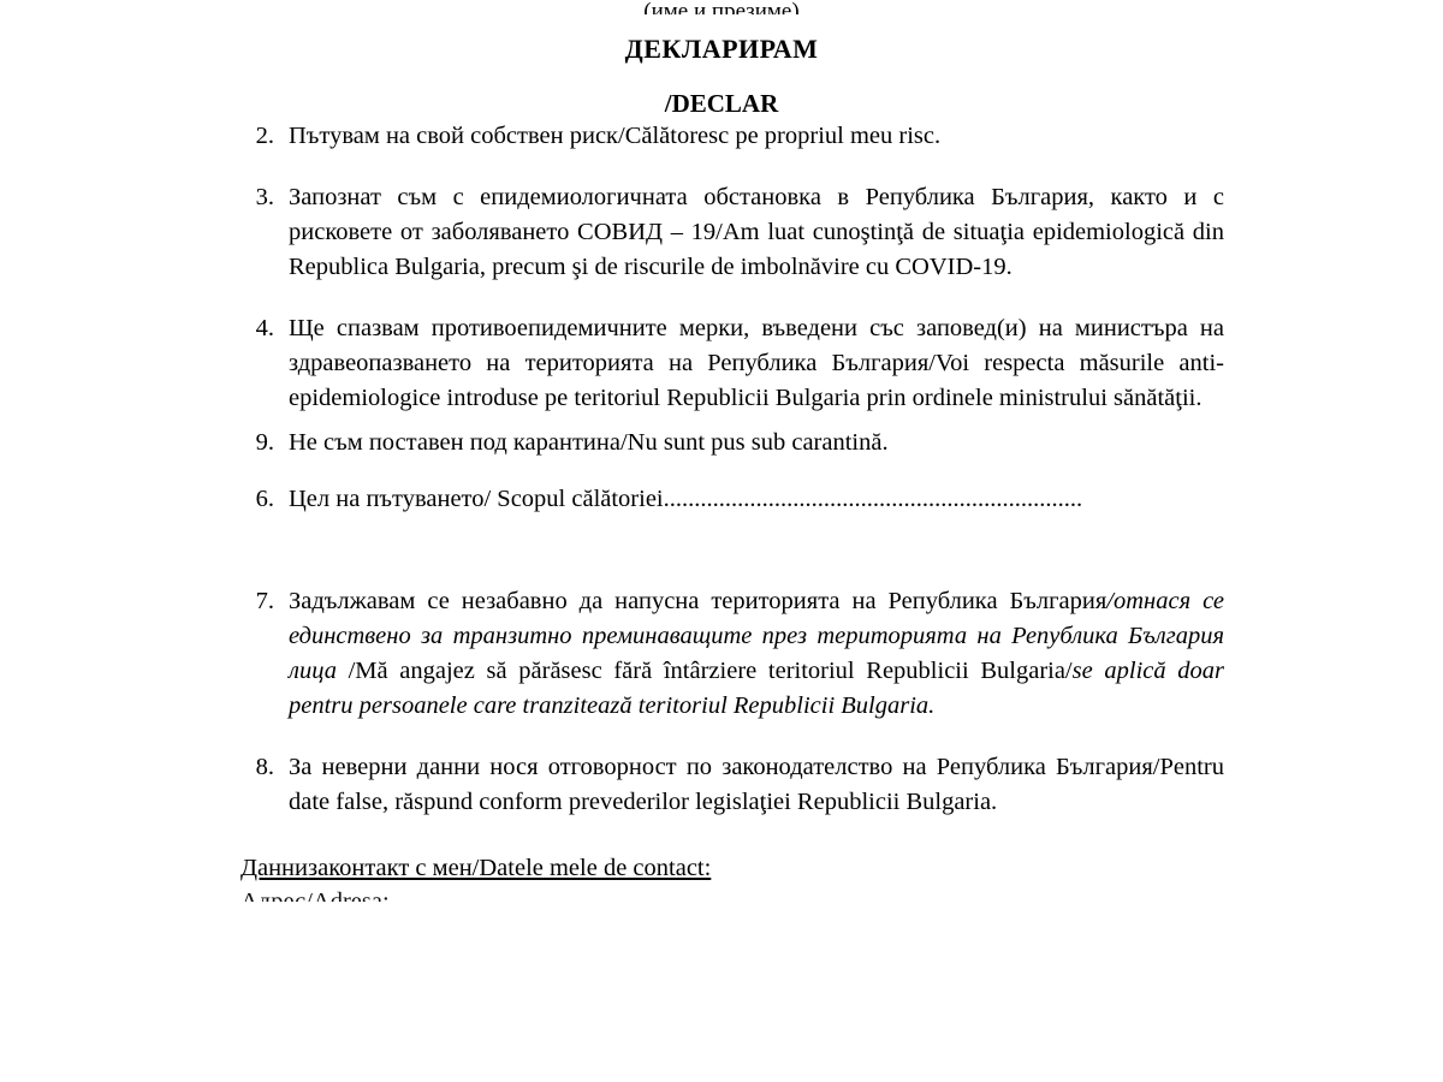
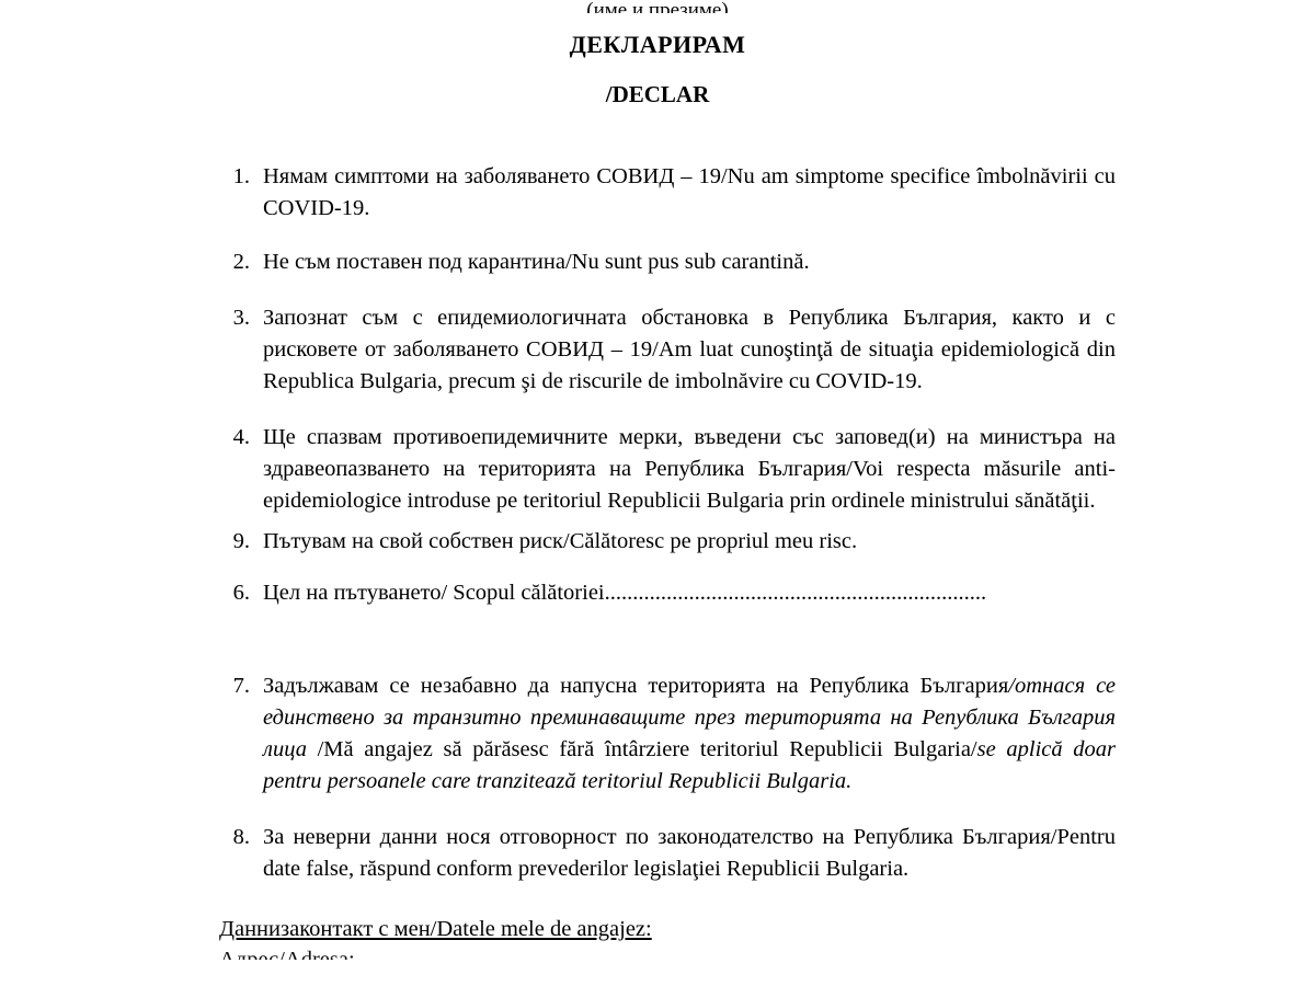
  (име и презиме)
  ДЕКЛАРИРАМ
  /DECLAR
+ 1.
+ Нямам симптоми на заболяването СОВИД – 19/Nu am simptome specifice îmbolnăvirii cu COVID-19.
  2.
- Пътувам на свой собствен риск/Călătoresc pe propriul meu risc.
+ Не съм поставен под карантина/Nu sunt pus sub carantină.
  3.
  Запознат съм с епидемиологичната обстановка в Република България, както и с рисковете от заболяването СОВИД – 19/Am luat cunoştinţă de situaţia epidemiologică din Republica Bulgaria, precum şi de riscurile de imbolnăvire cu COVID-19.
  4.
  Ще спазвам противоепидемичните мерки, въведени със заповед(и) на министъра на здравеопазването на територията на Република България/Voi respecta măsurile anti-epidemiologice introduse pe teritoriul Republicii Bulgaria prin ordinele ministrului sănătăţii.
  9.
- Не съм поставен под карантина/Nu sunt pus sub carantină.
+ Пътувам на свой собствен риск/Călătoresc pe propriul meu risc.
  6.
  Цел на пътуването/ Scopul călătoriei....................................................................
  7.
  Задължавам се незабавно да напусна територията на Република България/отнася се единствено за транзитно преминаващите през територията на Република България лица /Mă angajez să părăsesc fără întârziere teritoriul Republicii Bulgaria/se aplică doar pentru persoanele care tranzitează teritoriul Republicii Bulgaria.
  8.
  За неверни данни нося отговорност по законодателство на Република България/Pentru date false, răspund conform prevederilor legislaţiei Republicii Bulgaria.
- Даннизаконтакт с мен/Datele mele de contact:
+ Даннизаконтакт с мен/Datele mele de angajez:
